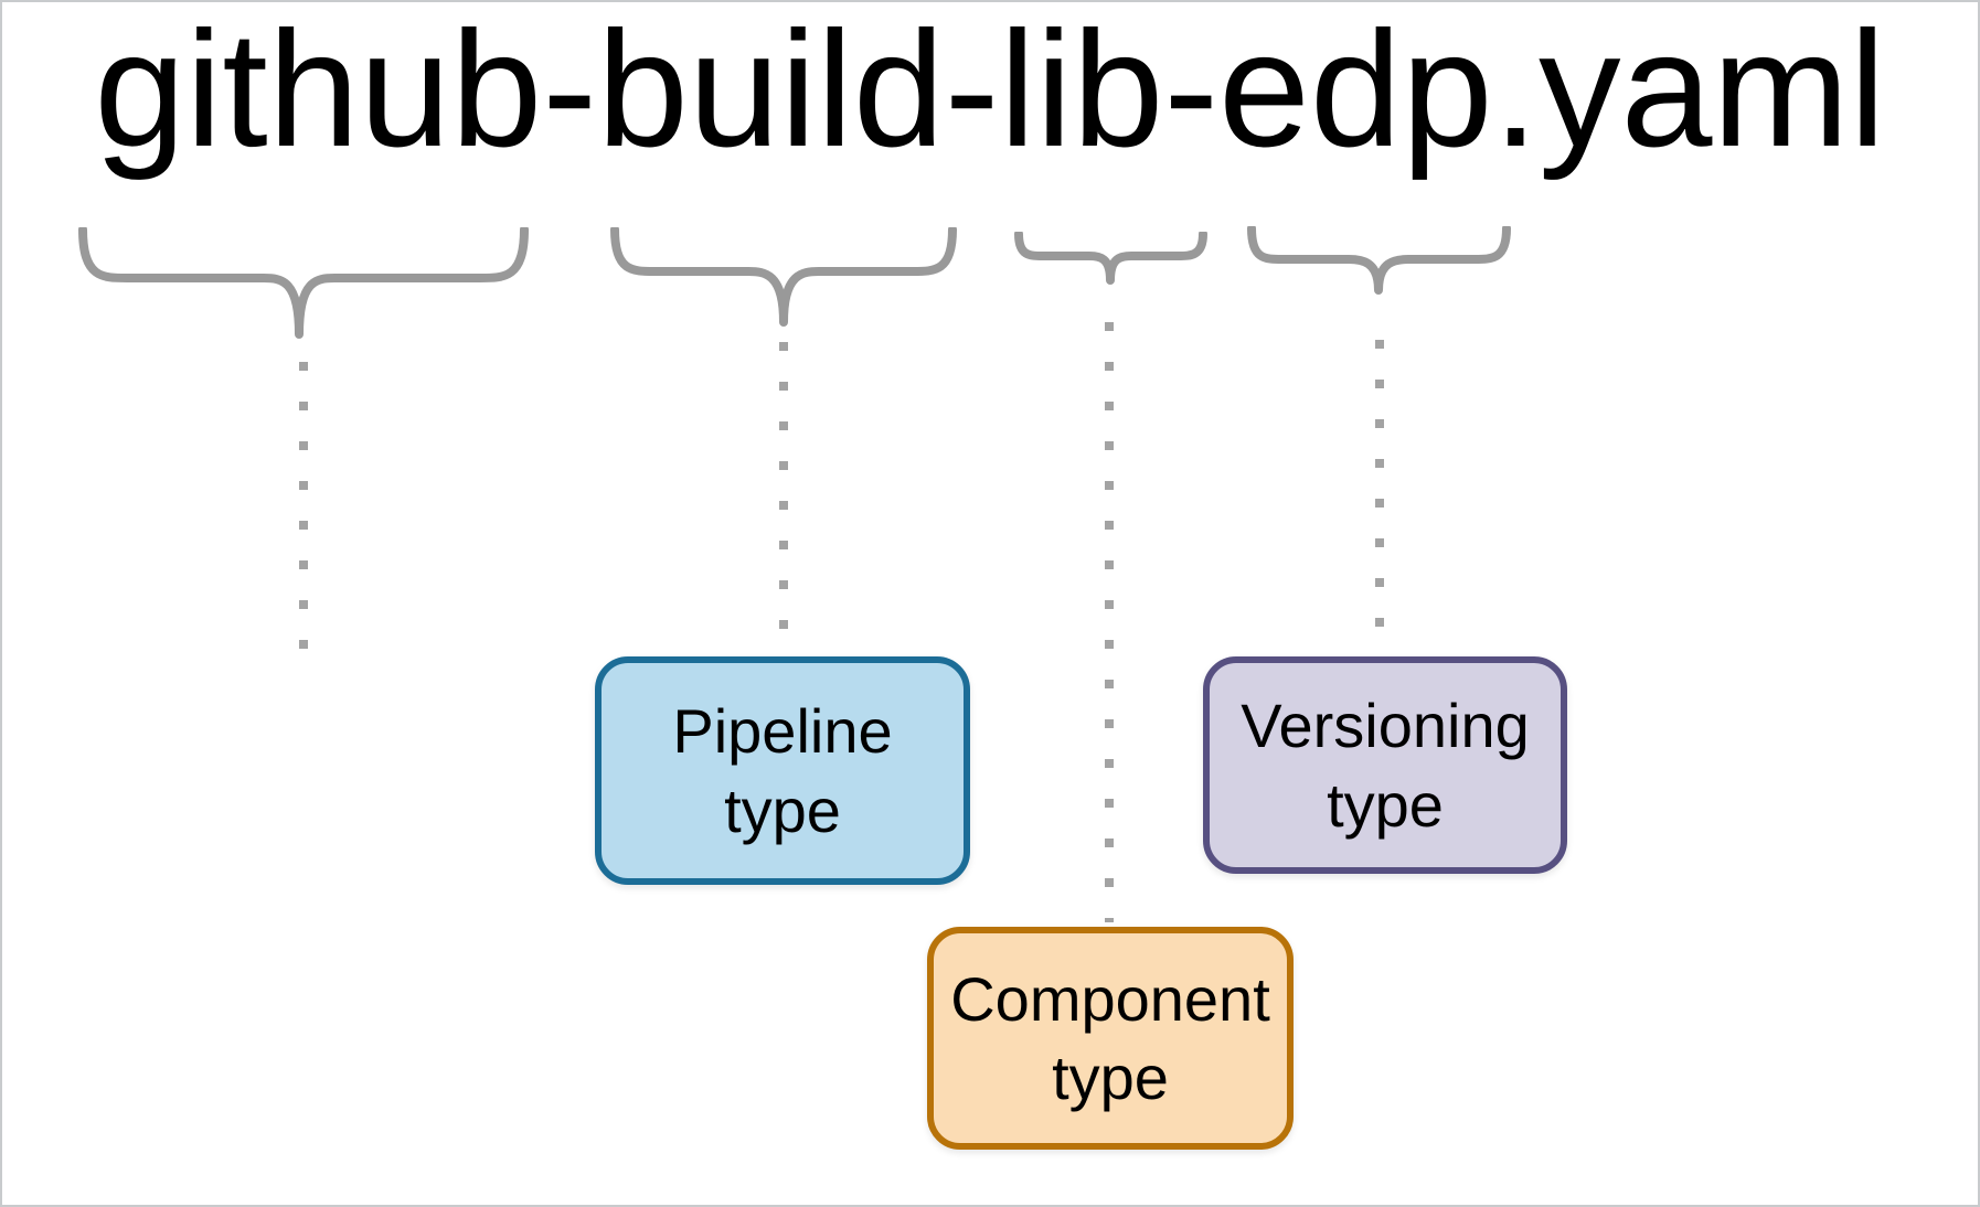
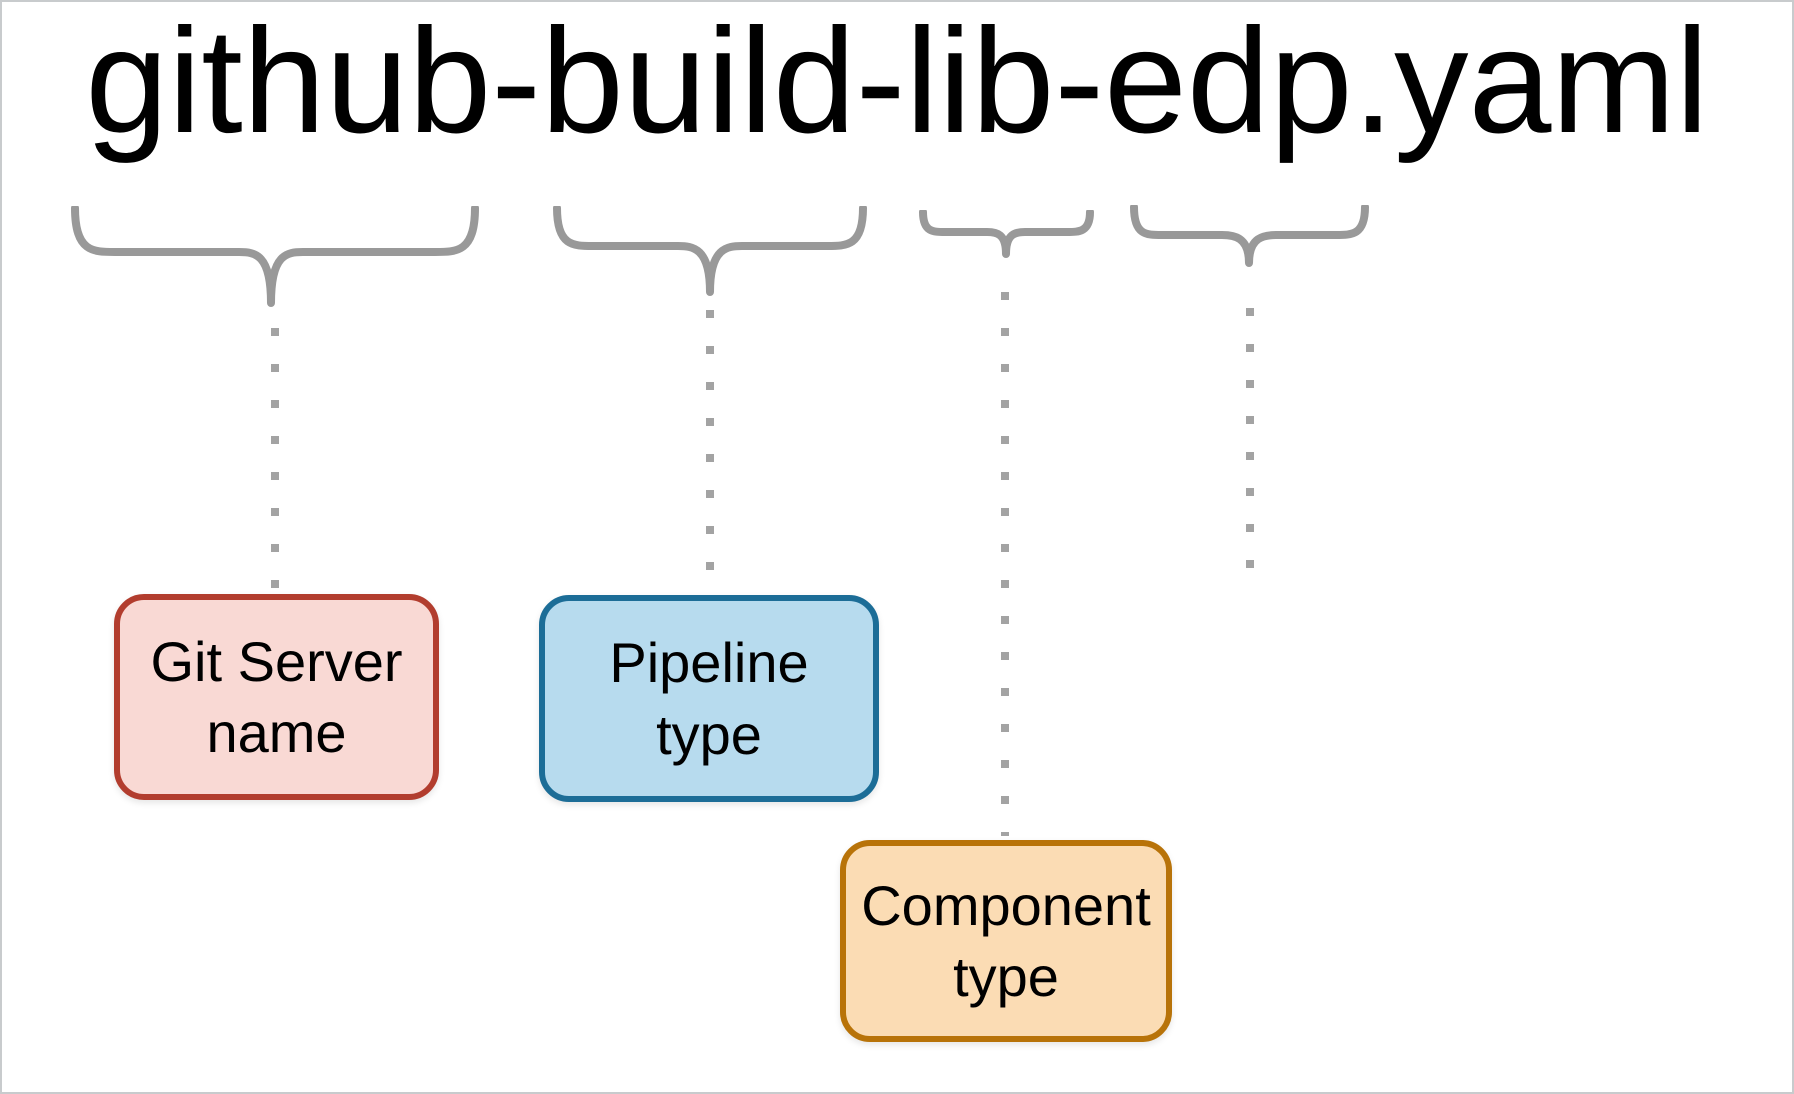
  github-build-lib-edp.yaml
+ Git Server name
  Pipeline type
  Component type
- Versioning type
